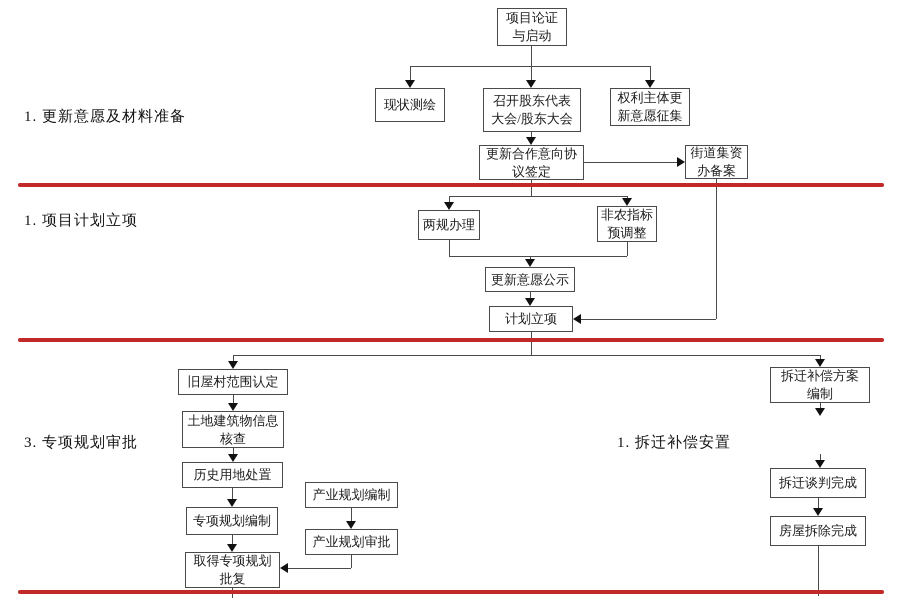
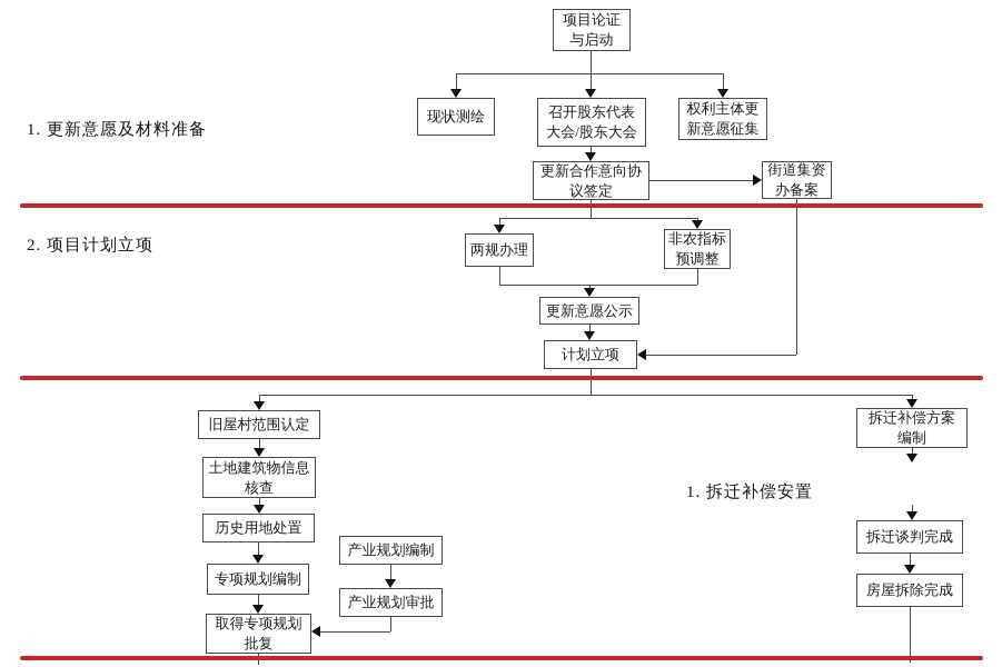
  1. 更新意愿及材料准备
- 1. 项目计划立项
+ 2. 项目计划立项
- 3. 专项规划审批
  1. 拆迁补偿安置
  项目论证
  与启动
  现状测绘
  召开股东代表
  大会/股东大会
  权利主体更
  新意愿征集
  更新合作意向协
  议签定
  街道集资
  办备案
  两规办理
  非农指标
  预调整
  更新意愿公示
  计划立项
  旧屋村范围认定
  土地建筑物信息
  核查
  历史用地处置
  专项规划编制
  取得专项规划
  批复
  产业规划编制
  产业规划审批
  拆迁补偿方案
  编制
  拆迁谈判完成
  房屋拆除完成
